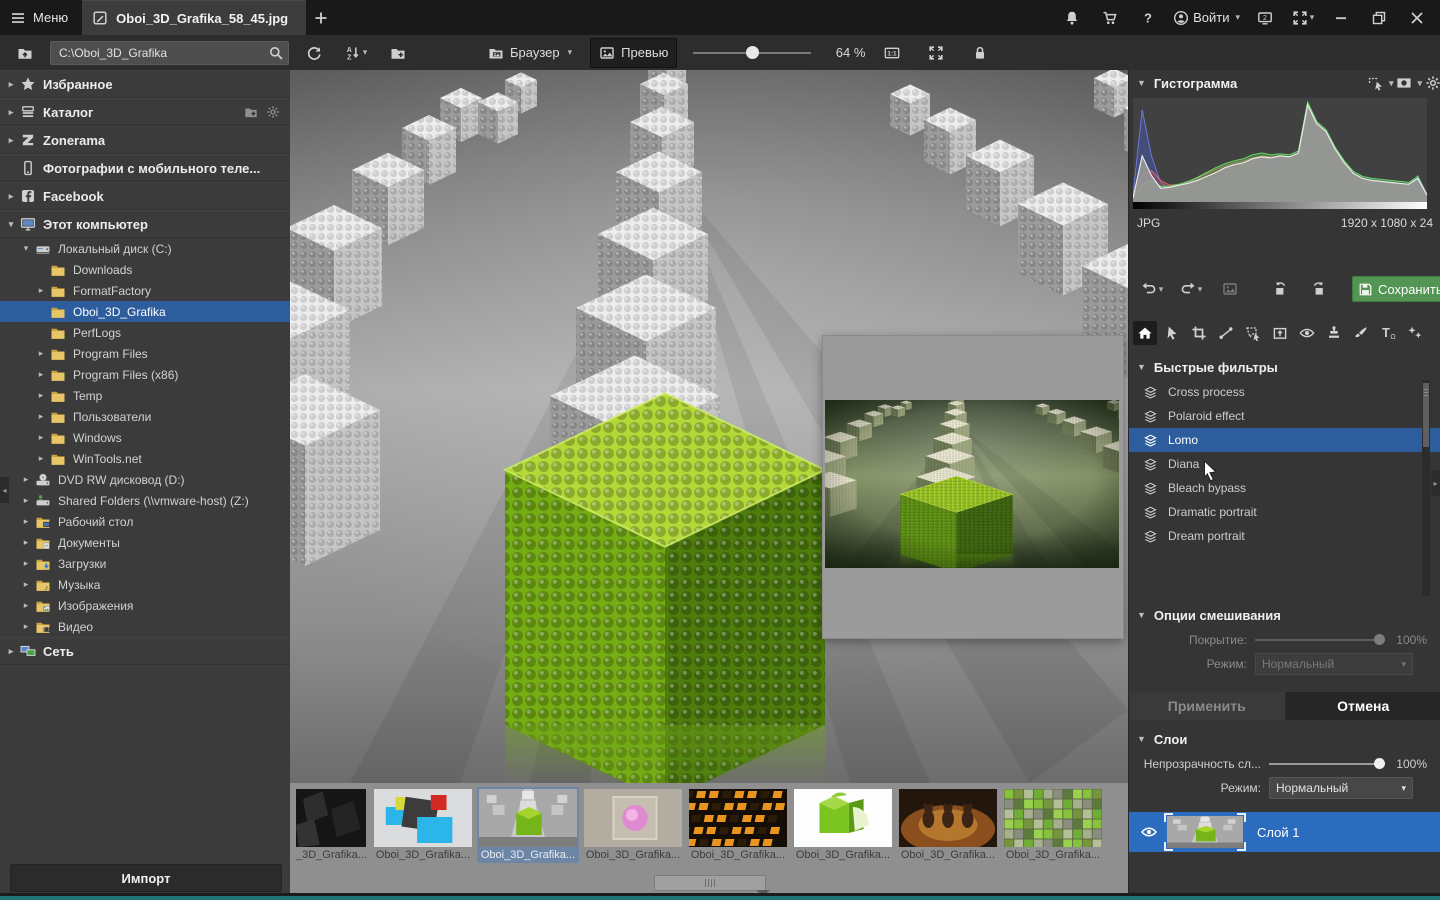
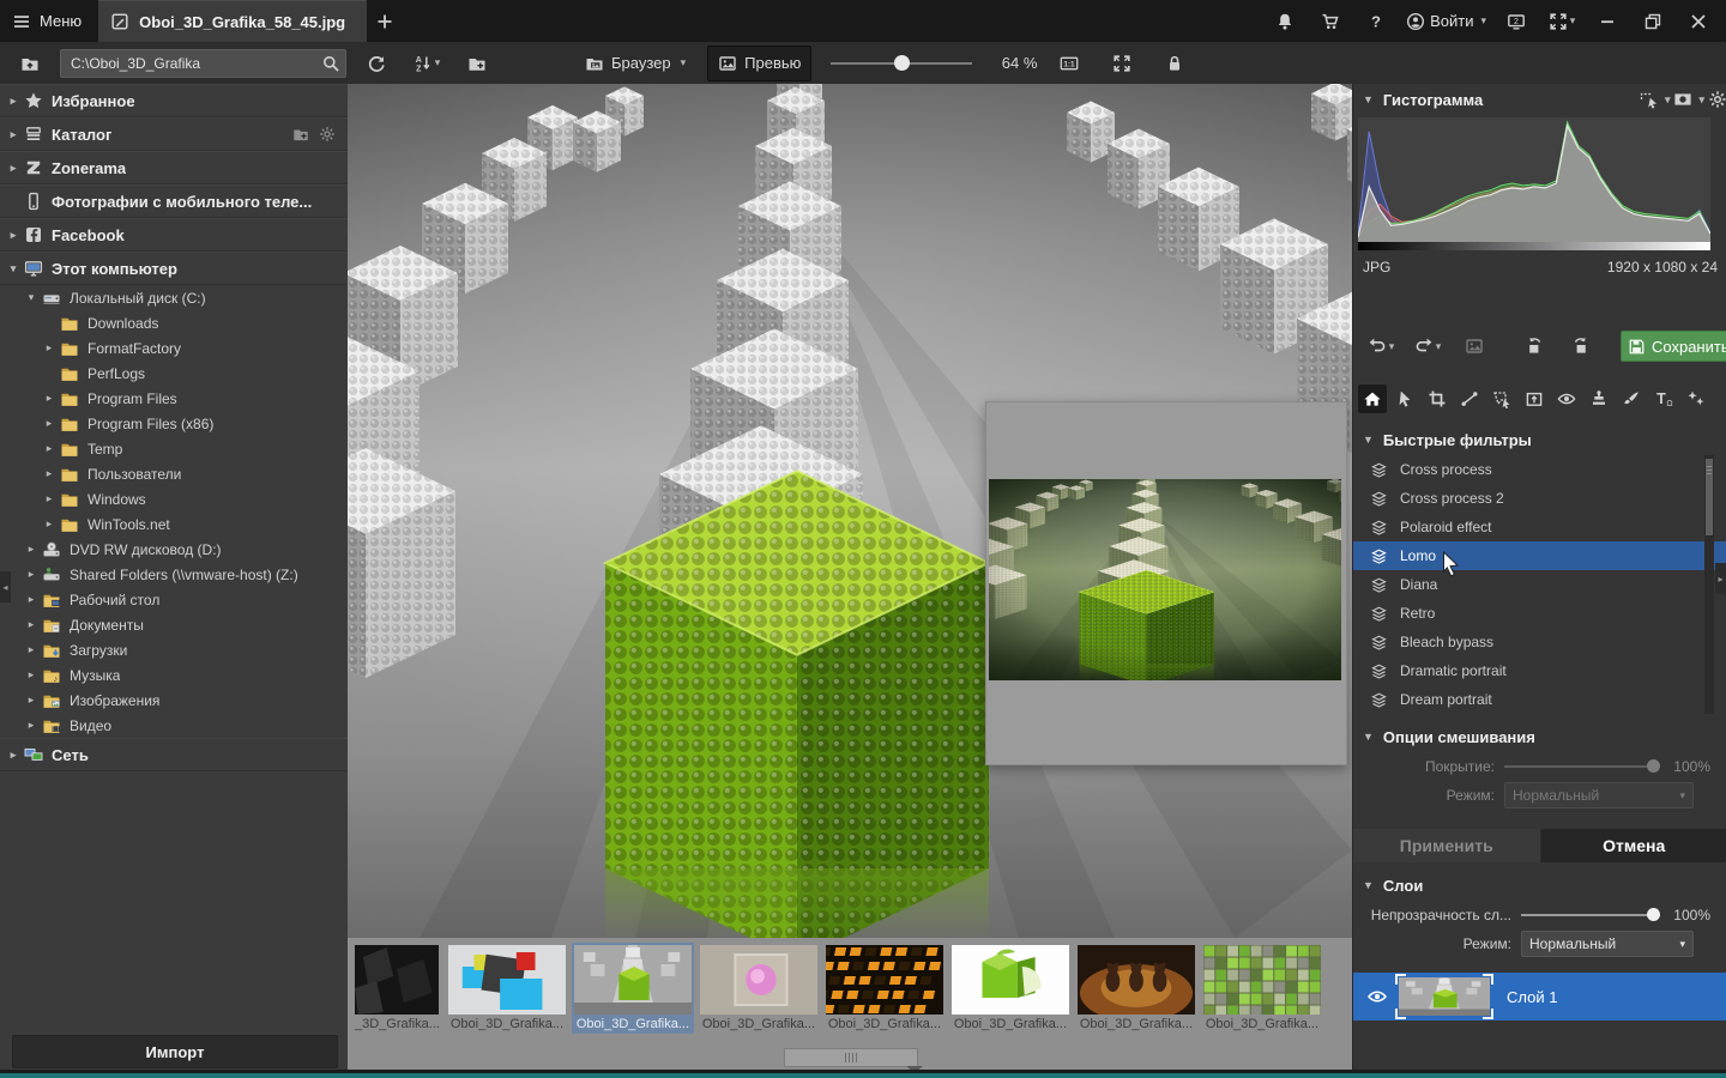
  Меню
  Oboi_3D_Grafika_58_45.jpg
  ?
  Войти
  ▾
  ▾
  C:\Oboi_3D_Grafika
  ▾
  Браузер
  ▾
  Превью
  64 %
  ▸
  Избранное
  ▸
  Каталог
  ▸
  Zonerama
  Фотографии с мобильного теле...
  ▸
  Facebook
  ▾
  Этот компьютер
  ▾
  Локальный диск (C:)
  Downloads
  ▸
  FormatFactory
- Oboi_3D_Grafika
  PerfLogs
  ▸
  Program Files
  ▸
  Program Files (x86)
  ▸
  Temp
  ▸
  Пользователи
  ▸
  Windows
  ▸
  WinTools.net
  ▸
  DVD RW дисковод (D:)
  ▸
  Shared Folders (\\vmware-host) (Z:)
  ▸
  Рабочий стол
  ▸
  Документы
  ▸
  Загрузки
  ▸
  ♪
  Музыка
  ▸
  Изображения
  ▸
  Видео
  ▸
  Сеть
  Импорт
  _3D_Grafika...
  Oboi_3D_Grafika...
  Oboi_3D_Grafika...
  Oboi_3D_Grafika...
  Oboi_3D_Grafika...
  Oboi_3D_Grafika...
  Oboi_3D_Grafika...
  Oboi_3D_Grafika...
  ▼
  Гистограмма
  ▾
  ▾
  JPG
  1920 x 1080 x 24
  ▾
  ▾
  Сохранить
  T
  ▼
  Быстрые фильтры
  Cross process
+ Cross process 2
  Polaroid effect
  Lomo
  Diana
+ Retro
  Bleach bypass
  Dramatic portrait
  Dream portrait
  ▼
  Опции смешивания
  Покрытие:
  100%
  Режим:
  Нормальный
  ▾
  Применить
  Отмена
  ▼
  Слои
  Непрозрачность сл...
  100%
  Режим:
  Нормальный
  ▾
  Слой 1
  ◂
  ▸
